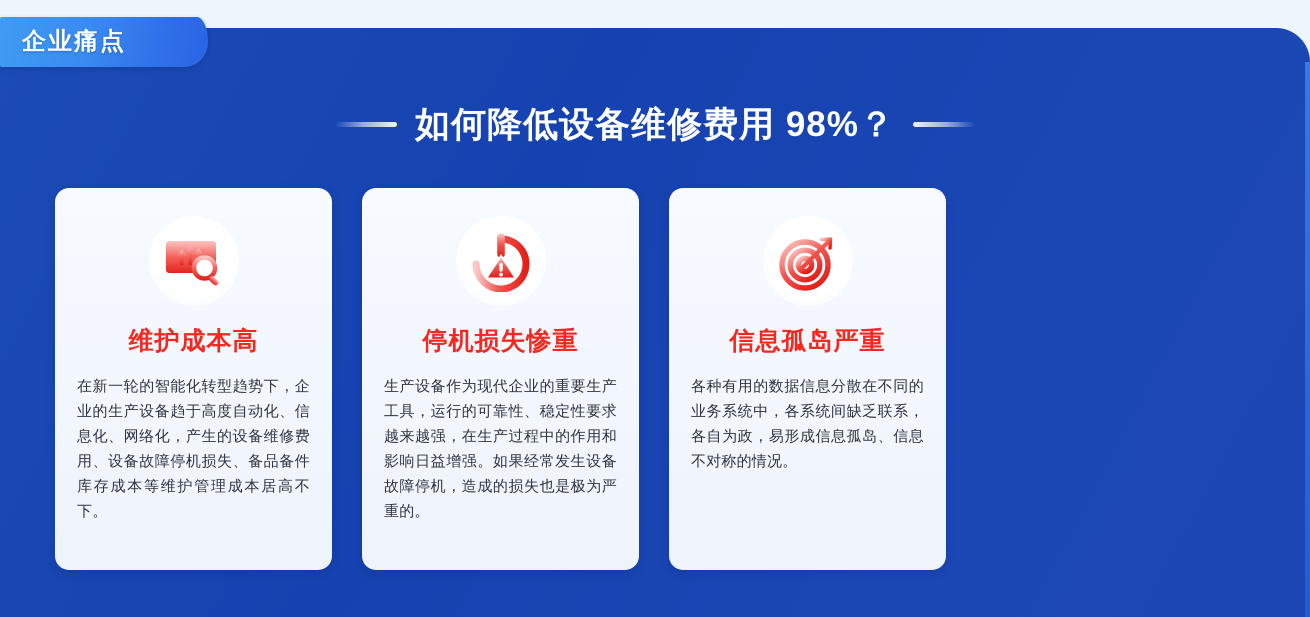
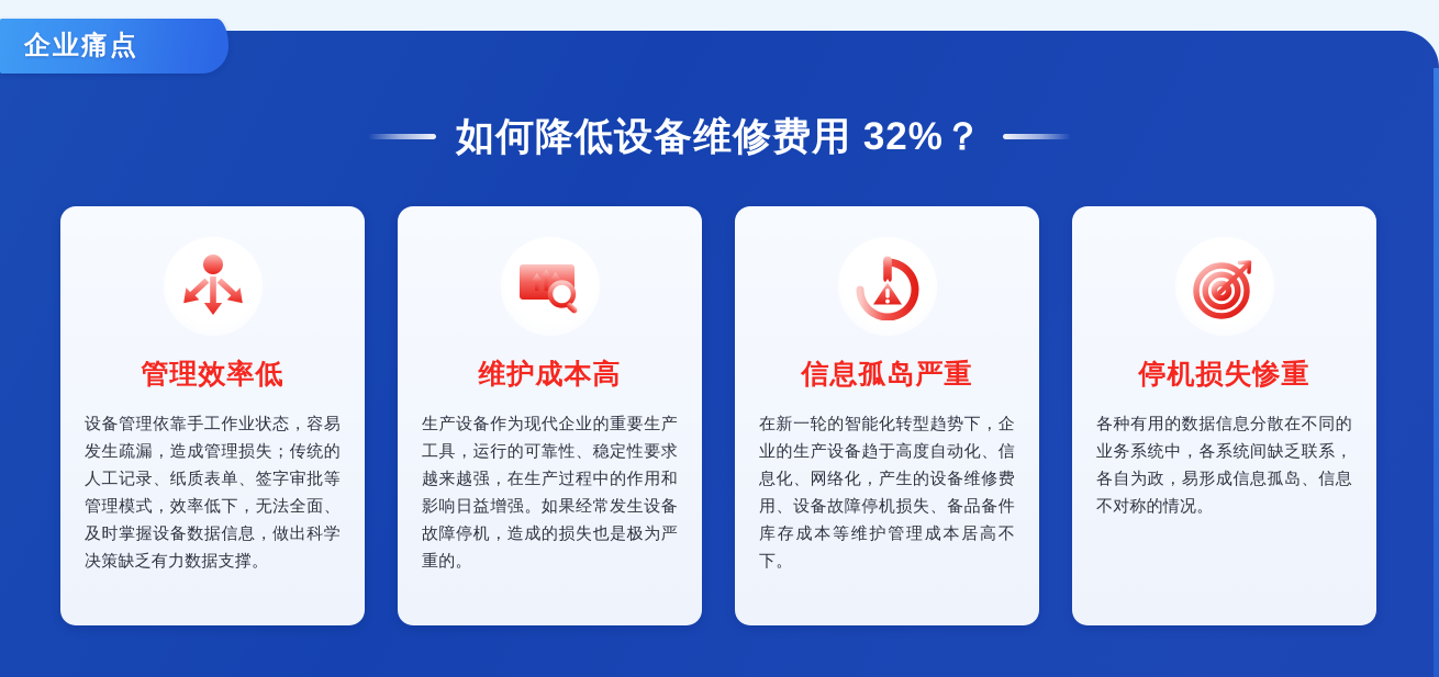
  企业痛点
- 如何降低设备维修费用 98%？
+ 如何降低设备维修费用 32%？
+ 管理效率低
+ 设备管理依靠手工作业状态，容易发生疏漏，造成管理损失；传统的人工记录、纸质表单、签字审批等管理模式，效率低下，无法全面、及时掌握设备数据信息，做出科学决策缺乏有力数据支撑。
  维护成本高
- 在新一轮的智能化转型趋势下，企业的生产设备趋于高度自动化、信息化、网络化，产生的设备维修费用、设备故障停机损失、备品备件库存成本等维护管理成本居高不下。
+ 生产设备作为现代企业的重要生产工具，运行的可靠性、稳定性要求越来越强，在生产过程中的作用和影响日益增强。如果经常发生设备故障停机，造成的损失也是极为严重的。
- 停机损失惨重
+ 信息孤岛严重
- 生产设备作为现代企业的重要生产工具，运行的可靠性、稳定性要求越来越强，在生产过程中的作用和影响日益增强。如果经常发生设备故障停机，造成的损失也是极为严重的。
+ 在新一轮的智能化转型趋势下，企业的生产设备趋于高度自动化、信息化、网络化，产生的设备维修费用、设备故障停机损失、备品备件库存成本等维护管理成本居高不下。
- 信息孤岛严重
+ 停机损失惨重
  各种有用的数据信息分散在不同的业务系统中，各系统间缺乏联系，各自为政，易形成信息孤岛、信息不对称的情况。
